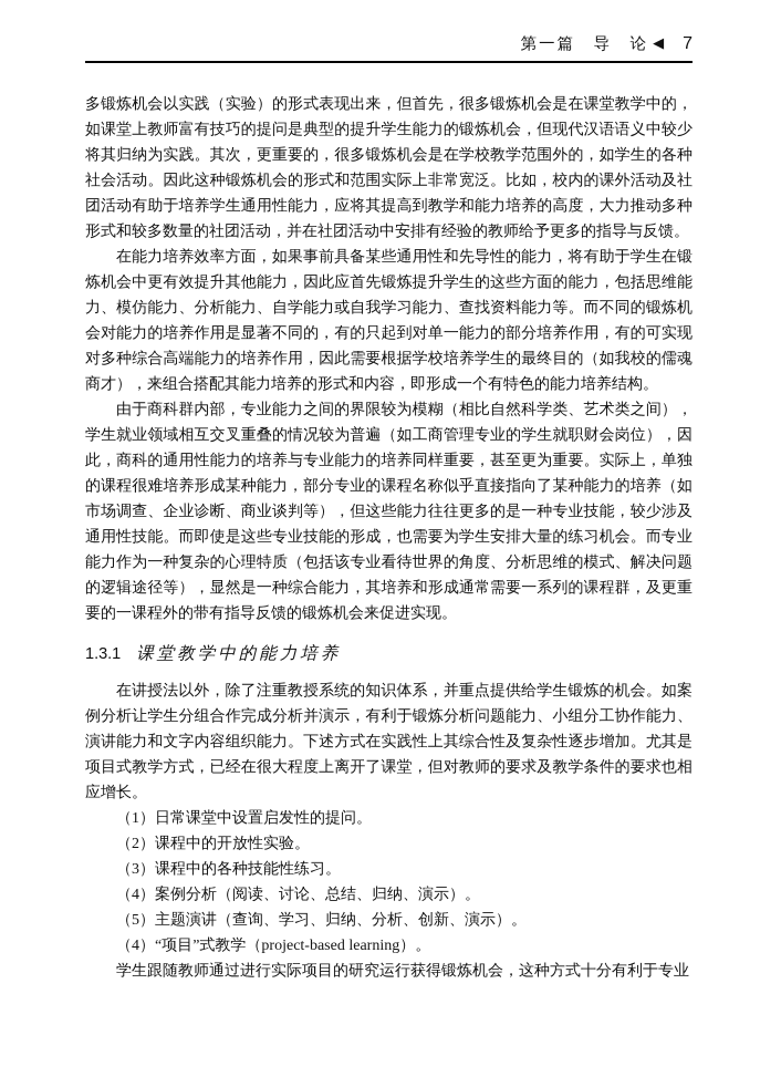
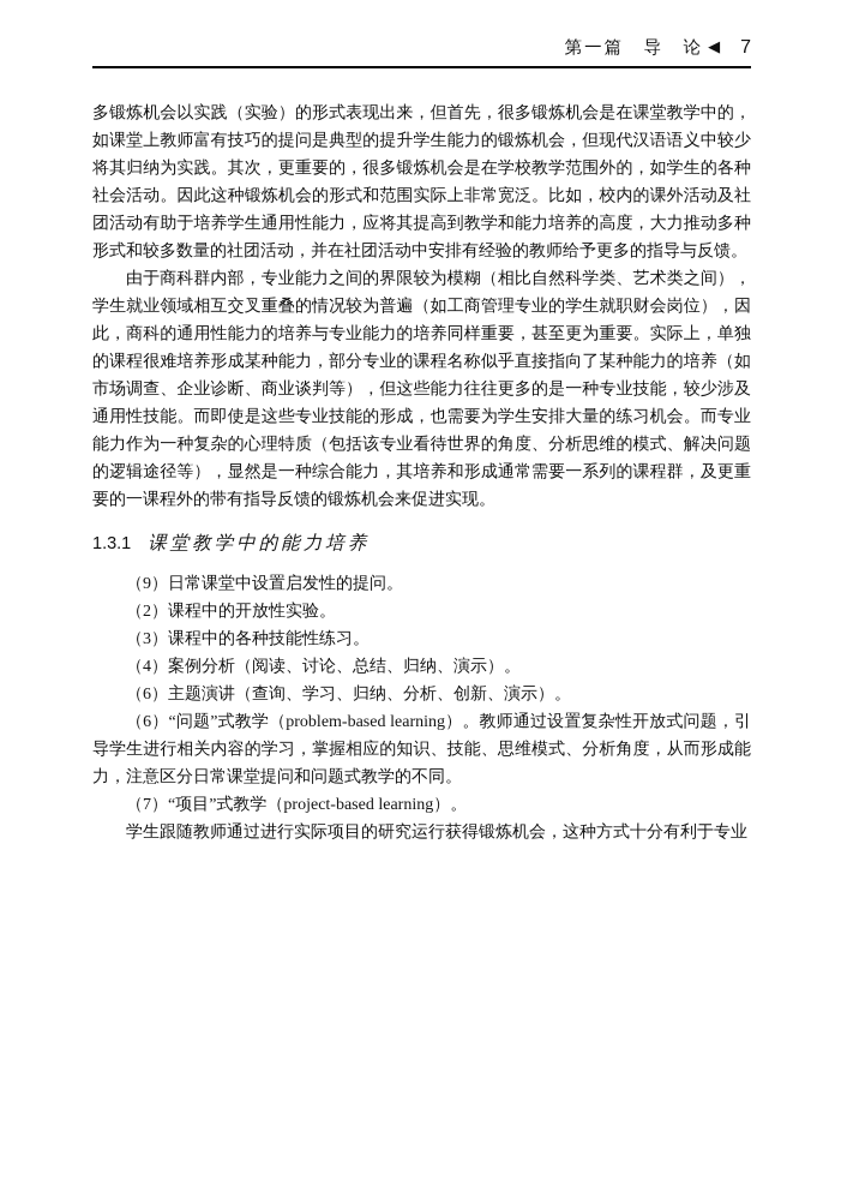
  第一篇 导 论 ◀ 7
  多锻炼机会以实践（实验）的形式表现出来，但首先，很多锻炼机会是在课堂教学中的，如课堂上教师富有技巧的提问是典型的提升学生能力的锻炼机会，但现代汉语语义中较少将其归纳为实践。其次，更重要的，很多锻炼机会是在学校教学范围外的，如学生的各种社会活动。因此这种锻炼机会的形式和范围实际上非常宽泛。比如，校内的课外活动及社团活动有助于培养学生通用性能力，应将其提高到教学和能力培养的高度，大力推动多种形式和较多数量的社团活动，并在社团活动中安排有经验的教师给予更多的指导与反馈。
- 在能力培养效率方面，如果事前具备某些通用性和先导性的能力，将有助于学生在锻炼机会中更有效提升其他能力，因此应首先锻炼提升学生的这些方面的能力，包括思维能力、模仿能力、分析能力、自学能力或自我学习能力、查找资料能力等。而不同的锻炼机会对能力的培养作用是显著不同的，有的只起到对单一能力的部分培养作用，有的可实现对多种综合高端能力的培养作用，因此需要根据学校培养学生的最终目的（如我校的儒魂商才），来组合搭配其能力培养的形式和内容，即形成一个有特色的能力培养结构。
  由于商科群内部，专业能力之间的界限较为模糊（相比自然科学类、艺术类之间），学生就业领域相互交叉重叠的情况较为普遍（如工商管理专业的学生就职财会岗位），因此，商科的通用性能力的培养与专业能力的培养同样重要，甚至更为重要。实际上，单独的课程很难培养形成某种能力，部分专业的课程名称似乎直接指向了某种能力的培养（如市场调查、企业诊断、商业谈判等），但这些能力往往更多的是一种专业技能，较少涉及通用性技能。而即使是这些专业技能的形成，也需要为学生安排大量的练习机会。而专业能力作为一种复杂的心理特质（包括该专业看待世界的角度、分析思维的模式、解决问题的逻辑途径等），显然是一种综合能力，其培养和形成通常需要一系列的课程群，及更重要的一课程外的带有指导反馈的锻炼机会来促进实现。
  1.3.1 课堂教学中的能力培养
- 在讲授法以外，除了注重教授系统的知识体系，并重点提供给学生锻炼的机会。如案例分析让学生分组合作完成分析并演示，有利于锻炼分析问题能力、小组分工协作能力、演讲能力和文字内容组织能力。下述方式在实践性上其综合性及复杂性逐步增加。尤其是项目式教学方式，已经在很大程度上离开了课堂，但对教师的要求及教学条件的要求也相应增长。
- （1）日常课堂中设置启发性的提问。
+ （9）日常课堂中设置启发性的提问。
  （2）课程中的开放性实验。
  （3）课程中的各种技能性练习。
  （4）案例分析（阅读、讨论、总结、归纳、演示）。
- （5）主题演讲（查询、学习、归纳、分析、创新、演示）。
+ （6）主题演讲（查询、学习、归纳、分析、创新、演示）。
+ （6）“问题”式教学（problem-based learning）。教师通过设置复杂性开放式问题，引导学生进行相关内容的学习，掌握相应的知识、技能、思维模式、分析角度，从而形成能力，注意区分日常课堂提问和问题式教学的不同。
- （4）“项目”式教学（project-based learning）。
+ （7）“项目”式教学（project-based learning）。
  学生跟随教师通过进行实际项目的研究运行获得锻炼机会，这种方式十分有利于专业
